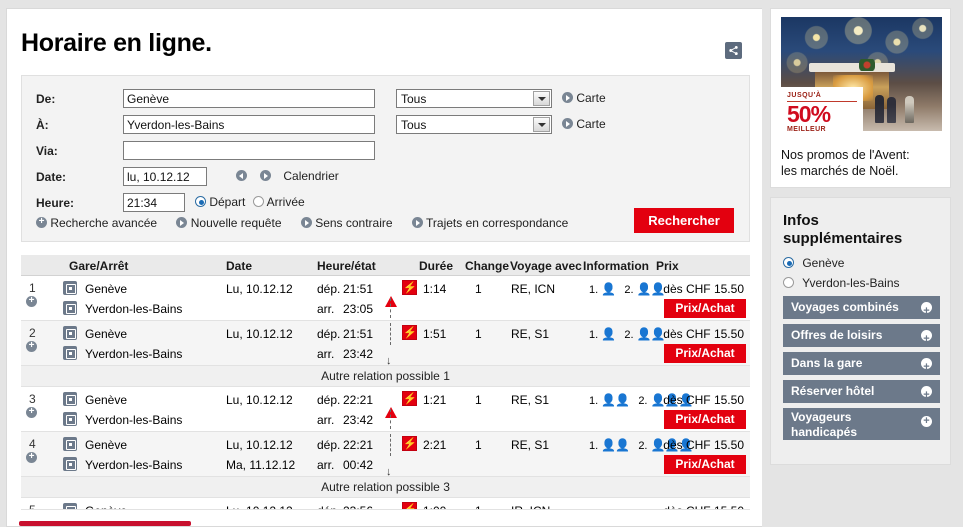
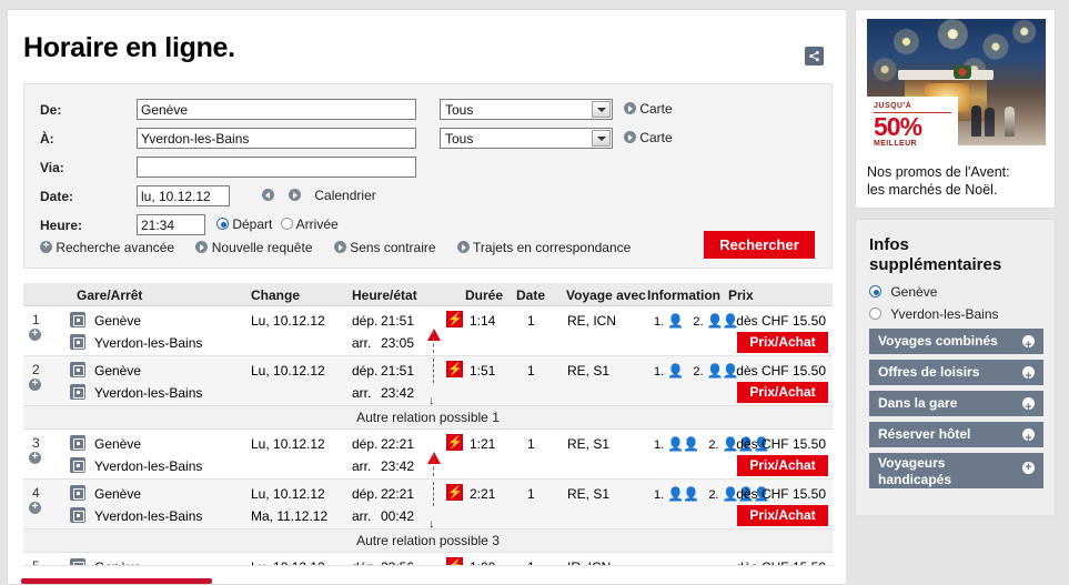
  Horaire en ligne.
  De:
  Genève
  Tous
  Carte
  À:
  Yverdon-les-Bains
  Tous
  Carte
  Via:
  Date:
  lu, 10.12.12
  Calendrier
  Heure:
  21:34
  Départ
  Arrivée
  Recherche avancée Nouvelle requête Sens contraire Trajets en correspondance
  Rechercher
  Gare/Arrêt
- Date
+ Change
  Heure/état
  Durée
- Change
+ Date
  Voyage avec
  Information
  Prix
  1
  Genève
  Yverdon-les-Bains
  Lu, 10.12.12
  dép.
  arr.
  21:51
  23:05
  ⚡
  1:14
  1
  RE, ICN
  1. 👤 2. 👤👤
  dès CHF 15.50
  Prix/Achat
  2
  Genève
  Yverdon-les-Bains
  Lu, 10.12.12
  dép.
  arr.
  21:51
  23:42
  ↓
  ⚡
  1:51
  1
  RE, S1
  1. 👤 2. 👤👤
  dès CHF 15.50
  Prix/Achat
  Autre relation possible 1
  3
  Genève
  Yverdon-les-Bains
  Lu, 10.12.12
  dép.
  arr.
  22:21
  23:42
  ⚡
  1:21
  1
  RE, S1
  1. 👤👤 2. 👤👤👤
  dès CHF 15.50
  Prix/Achat
  4
  Genève
  Yverdon-les-Bains
  Lu, 10.12.12
  Ma, 11.12.12
  dép.
  arr.
  22:21
  00:42
  ↓
  ⚡
  2:21
  1
  RE, S1
  1. 👤👤 2. 👤👤👤
  dès CHF 15.50
  Prix/Achat
  Autre relation possible 3
  50%
  Nos promos de l'Avent:
  les marchés de Noël.
  Infos
  supplémentaires
  Genève
  Yverdon-les-Bains
  Voyages combinés
  Offres de loisirs
  Dans la gare
  Réserver hôtel
  Voyageurs handicapés
